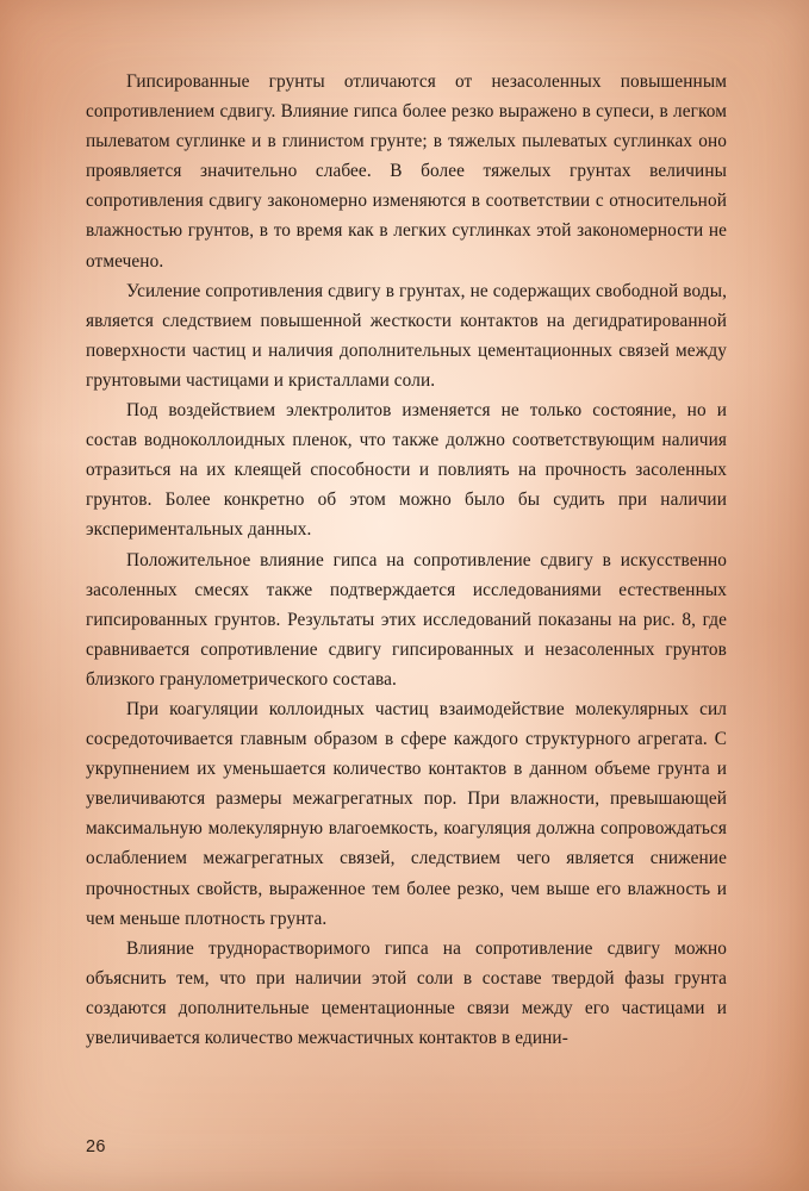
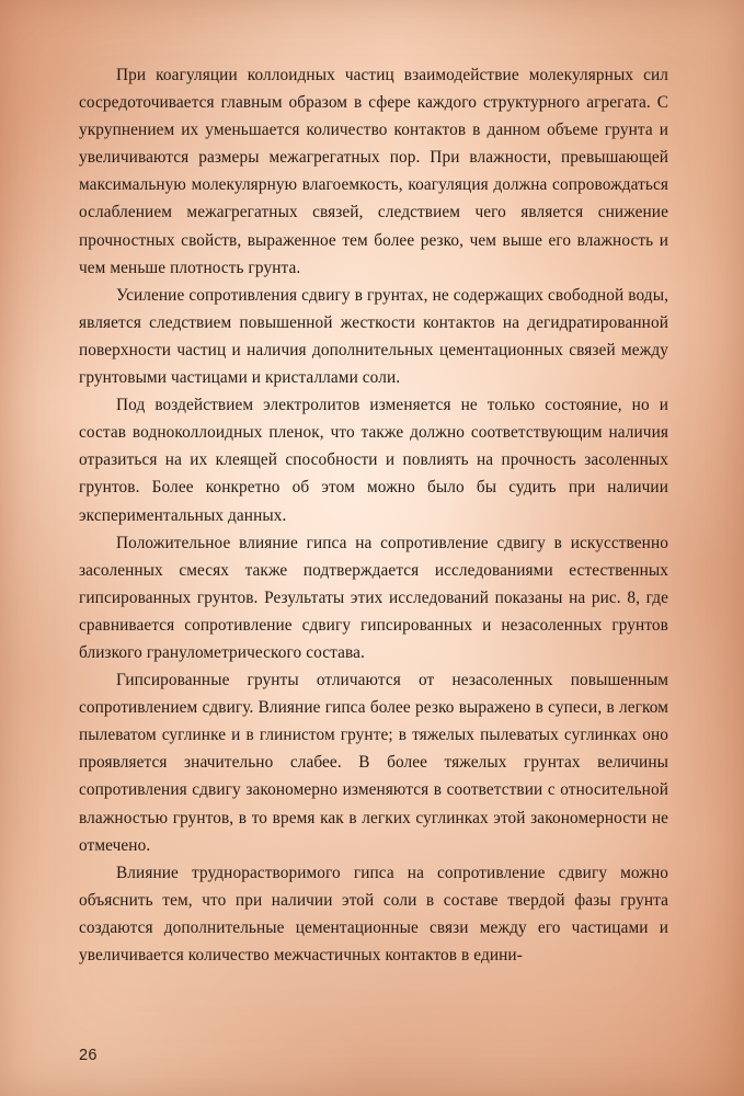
- Гипсированные грунты отличаются от незасоленных повышенным сопротивлением сдвигу. Влияние гипса более резко выражено в супеси, в легком пылеватом суглинке и в глинистом грунте; в тяжелых пылеватых суглинках оно проявляется значительно слабее. В более тяжелых грунтах величины сопротивления сдвигу закономерно изменяются в соответствии с относительной влажностью грунтов, в то время как в легких суглинках этой закономерности не отмечено.
+ При коагуляции коллоидных частиц взаимодействие молекулярных сил сосредоточивается главным образом в сфере каждого структурного агрегата. С укрупнением их уменьшается количество контактов в данном объеме грунта и увеличиваются размеры межагрегатных пор. При влажности, превышающей максимальную молекулярную влагоемкость, коагуляция должна сопровождаться ослаблением межагрегатных связей, следствием чего является снижение прочностных свойств, выраженное тем более резко, чем выше его влажность и чем меньше плотность грунта.
  Усиление сопротивления сдвигу в грунтах, не содержащих свободной воды, является следствием повышенной жесткости контактов на дегидратированной поверхности частиц и наличия дополнительных цементационных связей между грунтовыми частицами и кристаллами соли.
  Под воздействием электролитов изменяется не только состояние, но и состав водноколлоидных пленок, что также должно соответствующим наличия отразиться на их клеящей способности и повлиять на прочность засоленных грунтов. Более конкретно об этом можно было бы судить при наличии экспериментальных данных.
  Положительное влияние гипса на сопротивление сдвигу в искусственно засоленных смесях также подтверждается исследованиями естественных гипсированных грунтов. Результаты этих исследований показаны на рис. 8, где сравнивается сопротивление сдвигу гипсированных и незасоленных грунтов близкого гранулометрического состава.
- При коагуляции коллоидных частиц взаимодействие молекулярных сил сосредоточивается главным образом в сфере каждого структурного агрегата. С укрупнением их уменьшается количество контактов в данном объеме грунта и увеличиваются размеры межагрегатных пор. При влажности, превышающей максимальную молекулярную влагоемкость, коагуляция должна сопровождаться ослаблением межагрегатных связей, следствием чего является снижение прочностных свойств, выраженное тем более резко, чем выше его влажность и чем меньше плотность грунта.
+ Гипсированные грунты отличаются от незасоленных повышенным сопротивлением сдвигу. Влияние гипса более резко выражено в супеси, в легком пылеватом суглинке и в глинистом грунте; в тяжелых пылеватых суглинках оно проявляется значительно слабее. В более тяжелых грунтах величины сопротивления сдвигу закономерно изменяются в соответствии с относительной влажностью грунтов, в то время как в легких суглинках этой закономерности не отмечено.
  Влияние труднорастворимого гипса на сопротивление сдвигу можно объяснить тем, что при наличии этой соли в составе твердой фазы грунта создаются дополнительные цементационные связи между его частицами и увеличивается количество межчастичных контактов в едини-
  26
